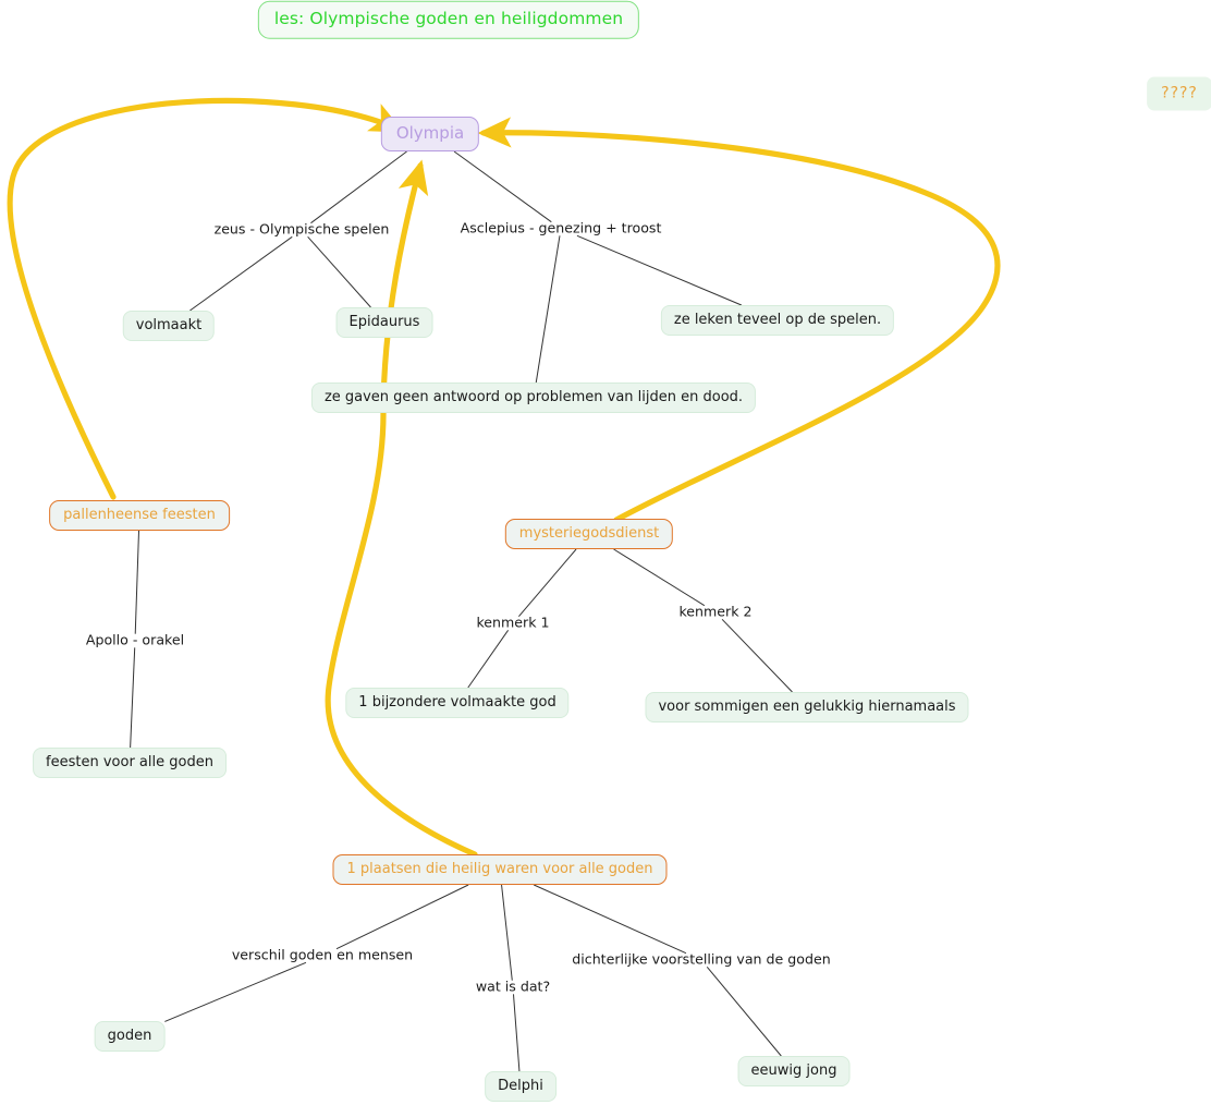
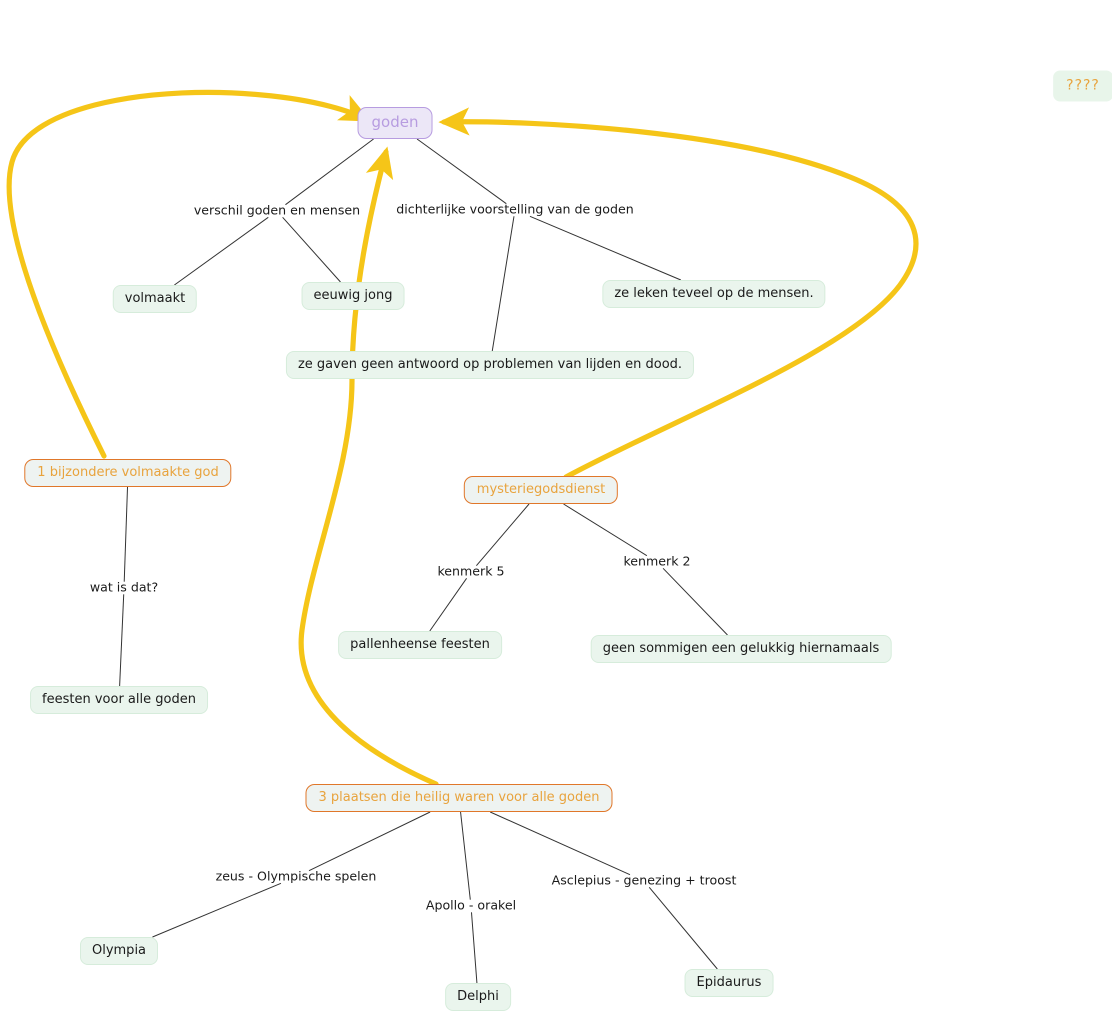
- les: Olympische goden en heiligdommen
  ????
- Olympia
+ goden
  volmaakt
- Epidaurus
+ eeuwig jong
- ze leken teveel op de spelen.
+ ze leken teveel op de mensen.
  ze gaven geen antwoord op problemen van lijden en dood.
- pallenheense feesten
+ 1 bijzondere volmaakte god
  mysteriegodsdienst
  feesten voor alle goden
- 1 bijzondere volmaakte god
+ pallenheense feesten
- voor sommigen een gelukkig hiernamaals
+ geen sommigen een gelukkig hiernamaals
- 1 plaatsen die heilig waren voor alle goden
+ 3 plaatsen die heilig waren voor alle goden
- goden
+ Olympia
  Delphi
- eeuwig jong
+ Epidaurus
- zeus - Olympische spelen
+ verschil goden en mensen
- Asclepius - genezing + troost
+ dichterlijke voorstelling van de goden
- Apollo - orakel
+ wat is dat?
- kenmerk 1
+ kenmerk 5
  kenmerk 2
- verschil goden en mensen
+ zeus - Olympische spelen
- wat is dat?
+ Apollo - orakel
- dichterlijke voorstelling van de goden
+ Asclepius - genezing + troost
